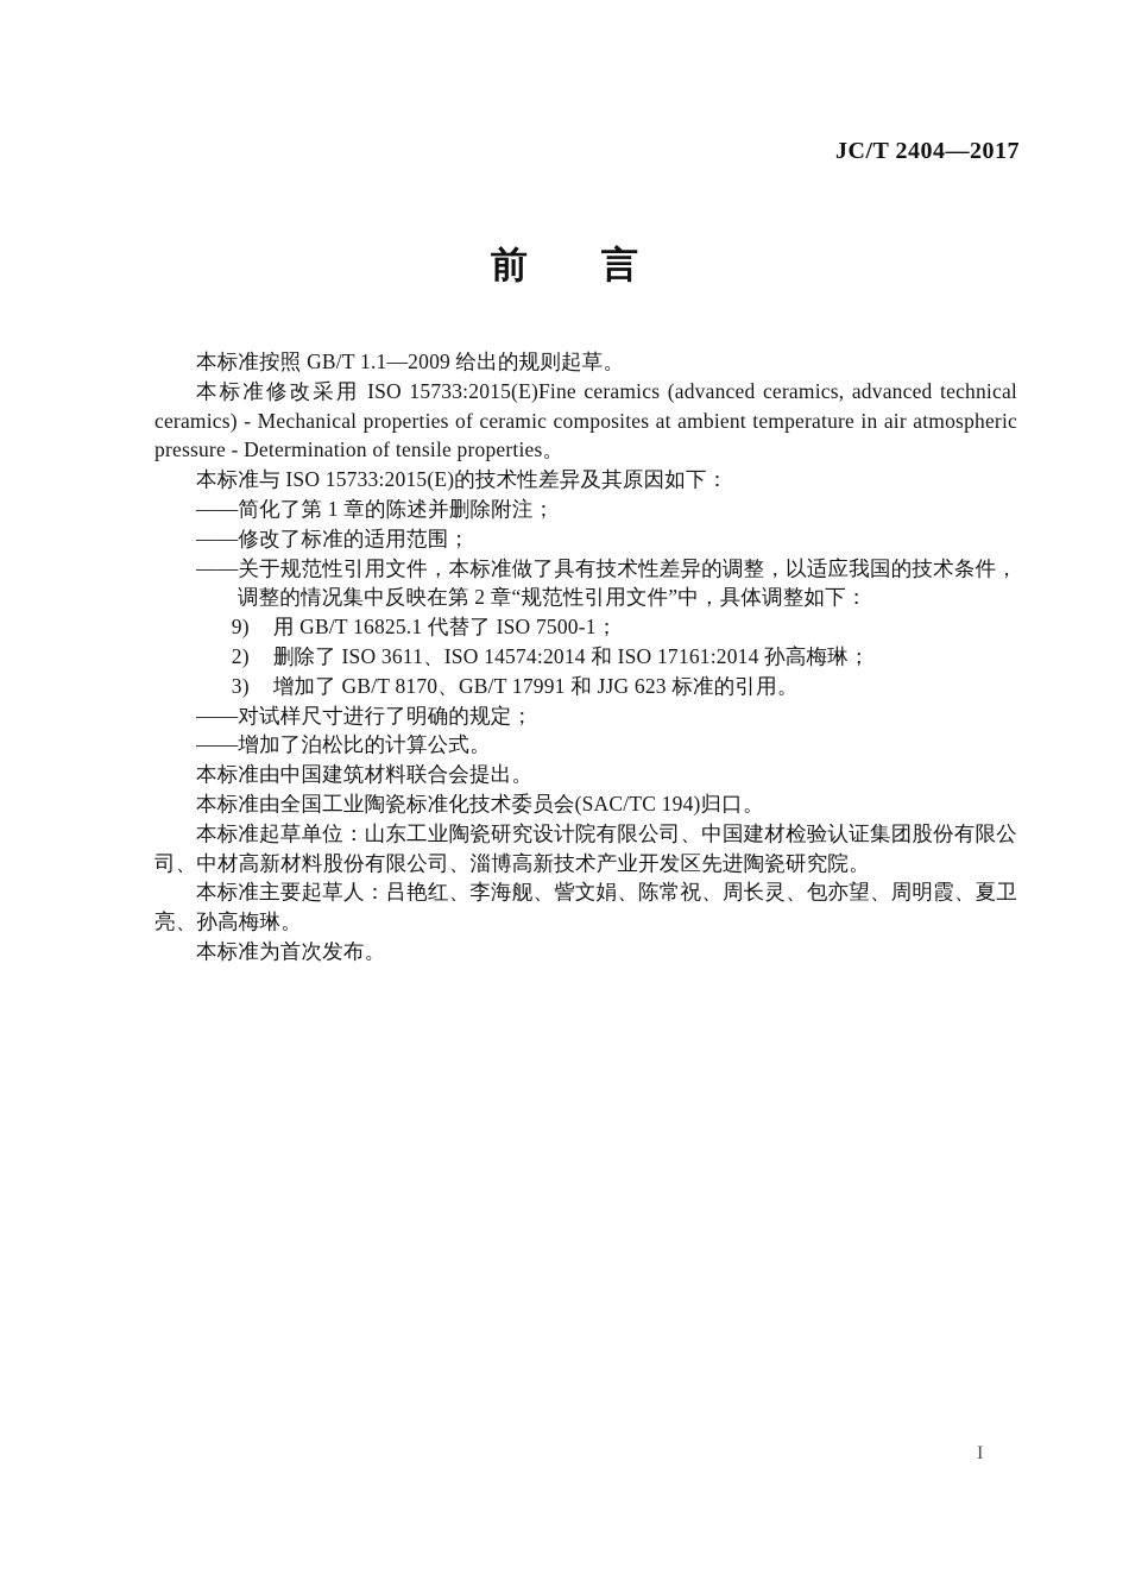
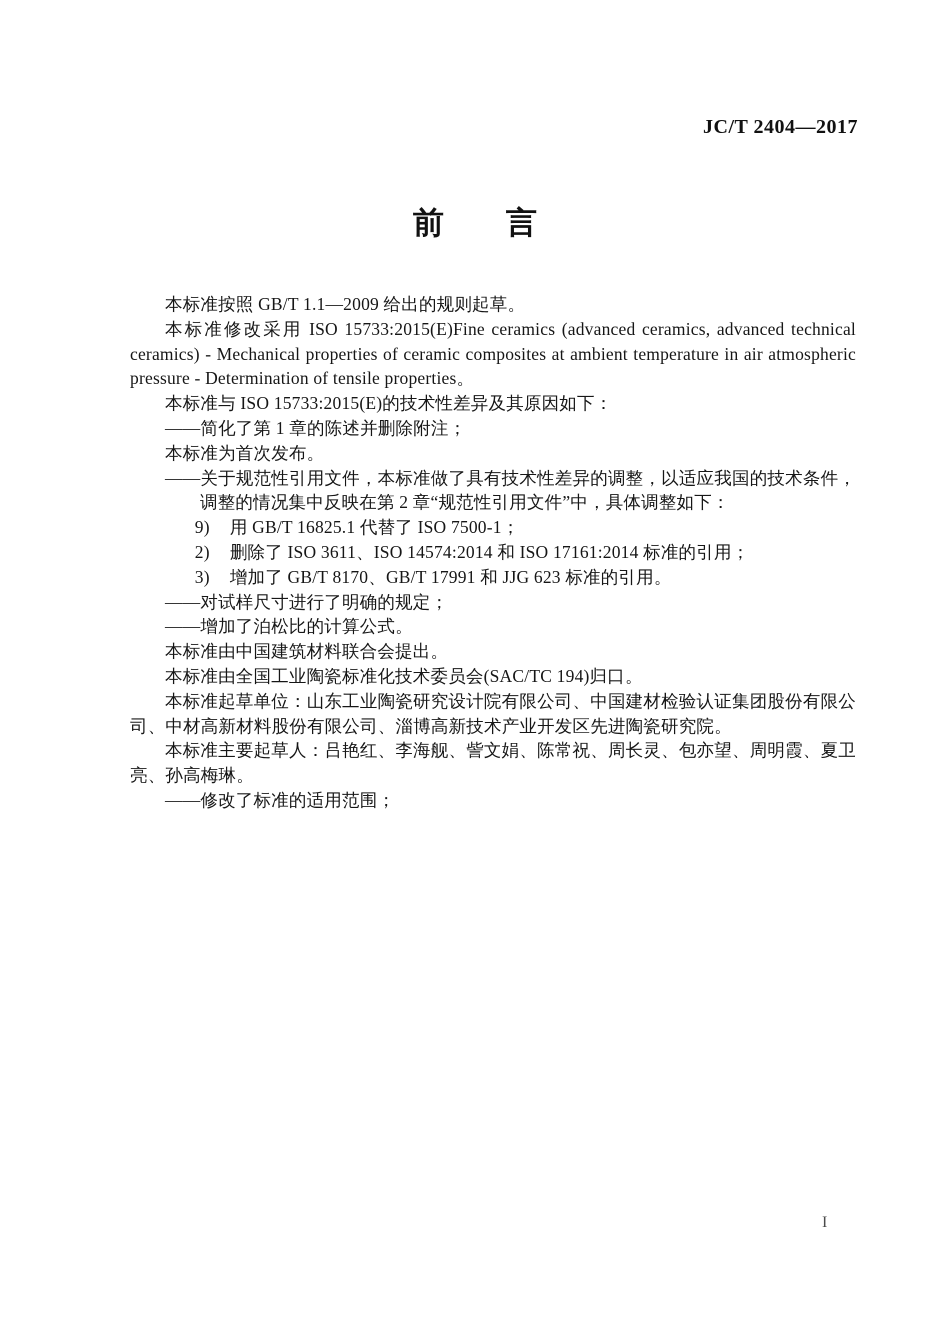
  JC/T 2404—2017
  前 言
  本标准按照 GB/T 1.1—2009 给出的规则起草。
  本标准修改采用 ISO 15733:2015(E)Fine ceramics (advanced ceramics, advanced technical ceramics) - Mechanical properties of ceramic composites at ambient temperature in air atmospheric pressure - Determination of tensile properties。
  本标准与 ISO 15733:2015(E)的技术性差异及其原因如下：
  ——简化了第 1 章的陈述并删除附注；
- ——修改了标准的适用范围；
+ 本标准为首次发布。
  ——关于规范性引用文件，本标准做了具有技术性差异的调整，以适应我国的技术条件，调整的情况集中反映在第 2 章“规范性引用文件”中，具体调整如下：
  9) 用 GB/T 16825.1 代替了 ISO 7500-1；
- 2) 删除了 ISO 3611、ISO 14574:2014 和 ISO 17161:2014 孙高梅琳；
+ 2) 删除了 ISO 3611、ISO 14574:2014 和 ISO 17161:2014 标准的引用；
  3) 增加了 GB/T 8170、GB/T 17991 和 JJG 623 标准的引用。
  ——对试样尺寸进行了明确的规定；
  ——增加了泊松比的计算公式。
  本标准由中国建筑材料联合会提出。
  本标准由全国工业陶瓷标准化技术委员会(SAC/TC 194)归口。
  本标准起草单位：山东工业陶瓷研究设计院有限公司、中国建材检验认证集团股份有限公司、中材高新材料股份有限公司、淄博高新技术产业开发区先进陶瓷研究院。
  本标准主要起草人：吕艳红、李海舰、訾文娟、陈常祝、周长灵、包亦望、周明霞、夏卫亮、孙高梅琳。
- 本标准为首次发布。
+ ——修改了标准的适用范围；
  I
